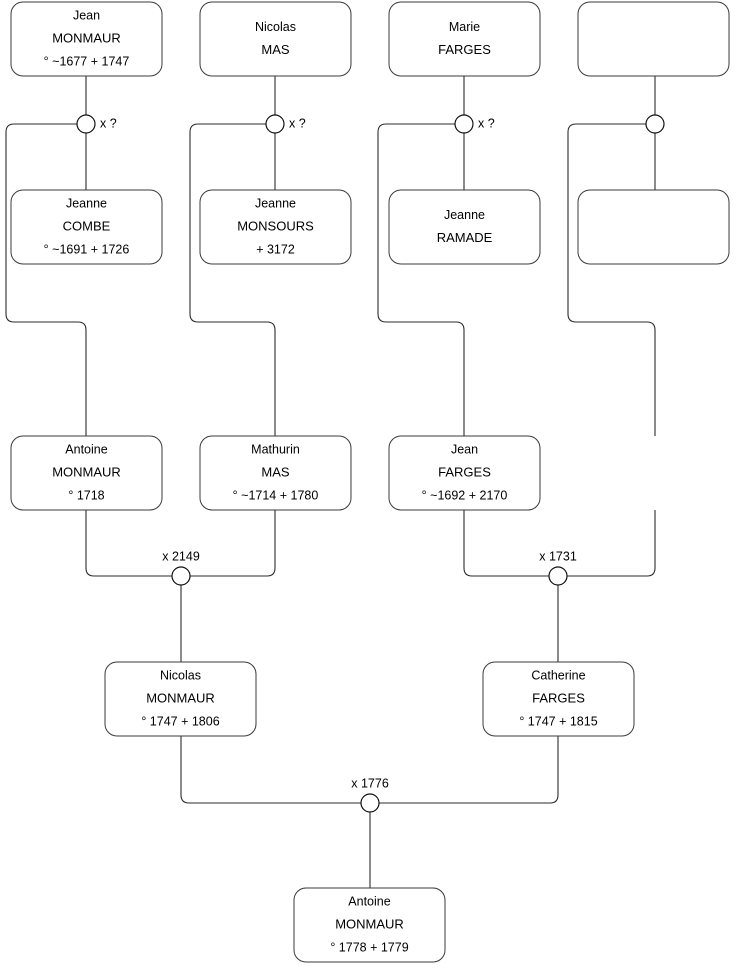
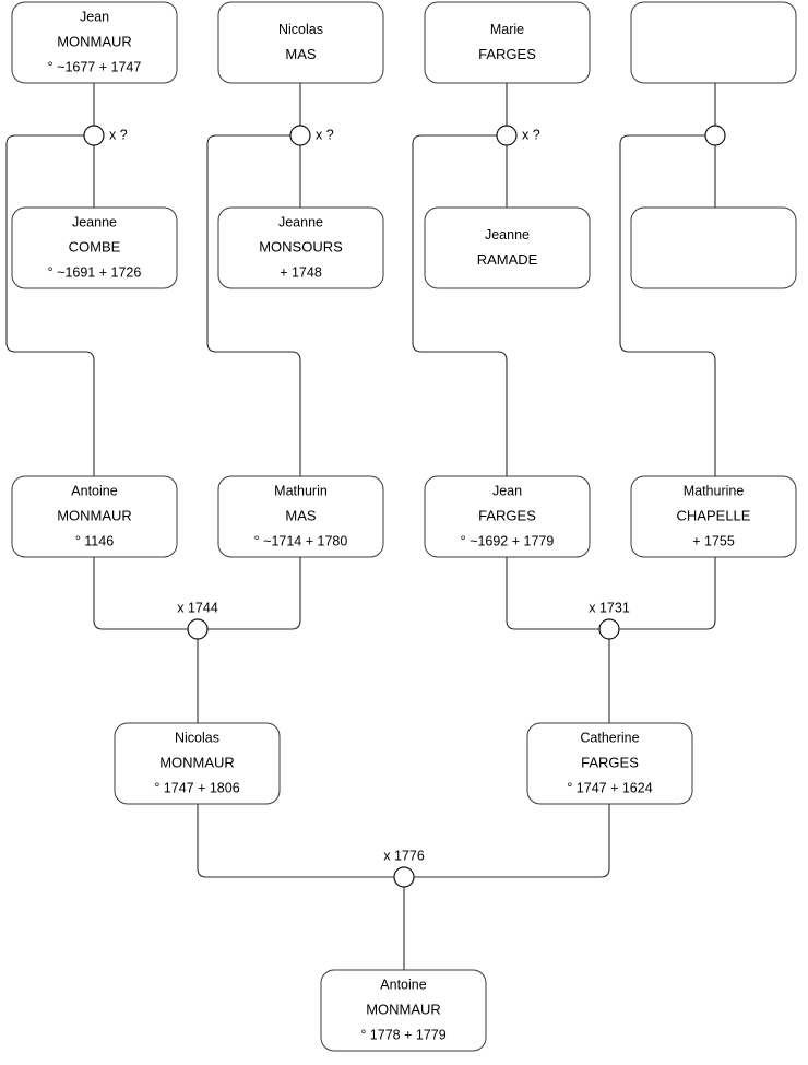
  Jean
  MONMAUR
  ° ~1677 + 1747
  Jeanne
  COMBE
  ° ~1691 + 1726
  Nicolas
  MAS
  Jeanne
  MONSOURS
- + 3172
+ + 1748
  Marie
  FARGES
  Jeanne
  RAMADE
  Antoine
  MONMAUR
- ° 1718
+ ° 1146
  Mathurin
  MAS
  ° ~1714 + 1780
  Jean
  FARGES
- ° ~1692 + 2170
+ ° ~1692 + 1779
+ Mathurine
+ CHAPELLE
+ + 1755
  Nicolas
  MONMAUR
  ° 1747 + 1806
  Catherine
  FARGES
- ° 1747 + 1815
+ ° 1747 + 1624
  Antoine
  MONMAUR
  ° 1778 + 1779
  x ?
  x ?
  x ?
- x 2149
+ x 1744
  x 1731
  x 1776
